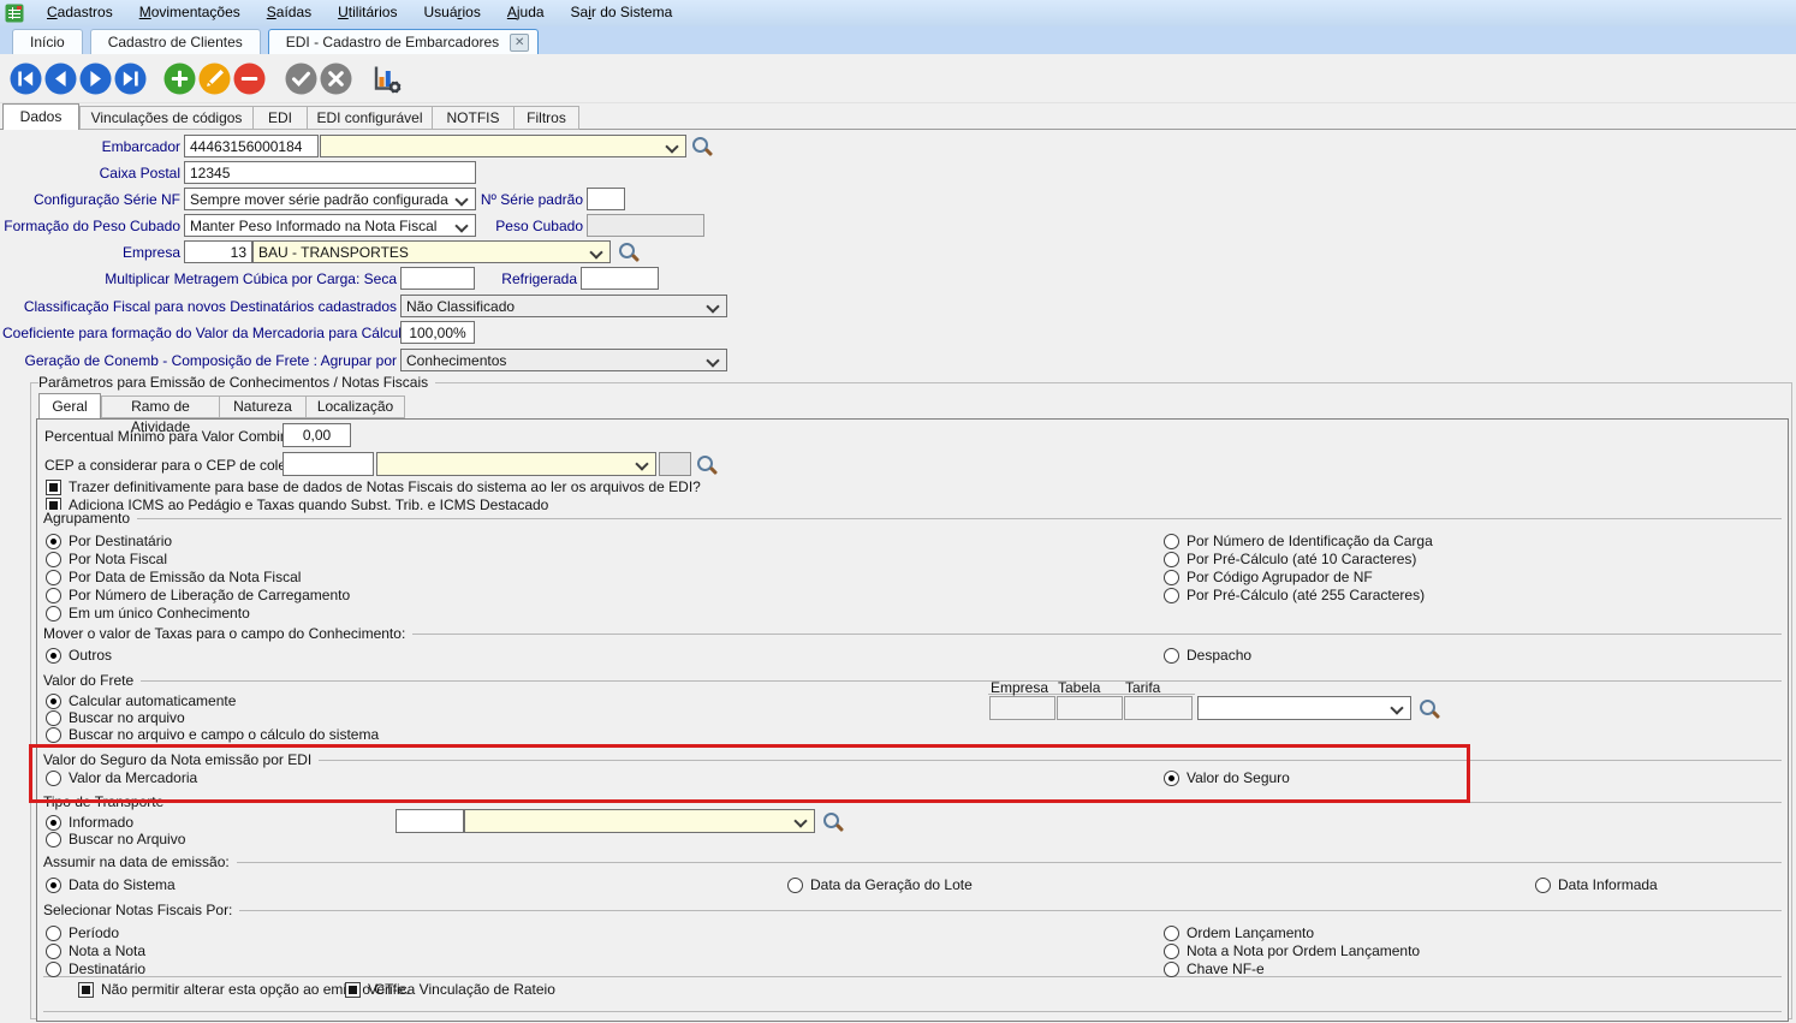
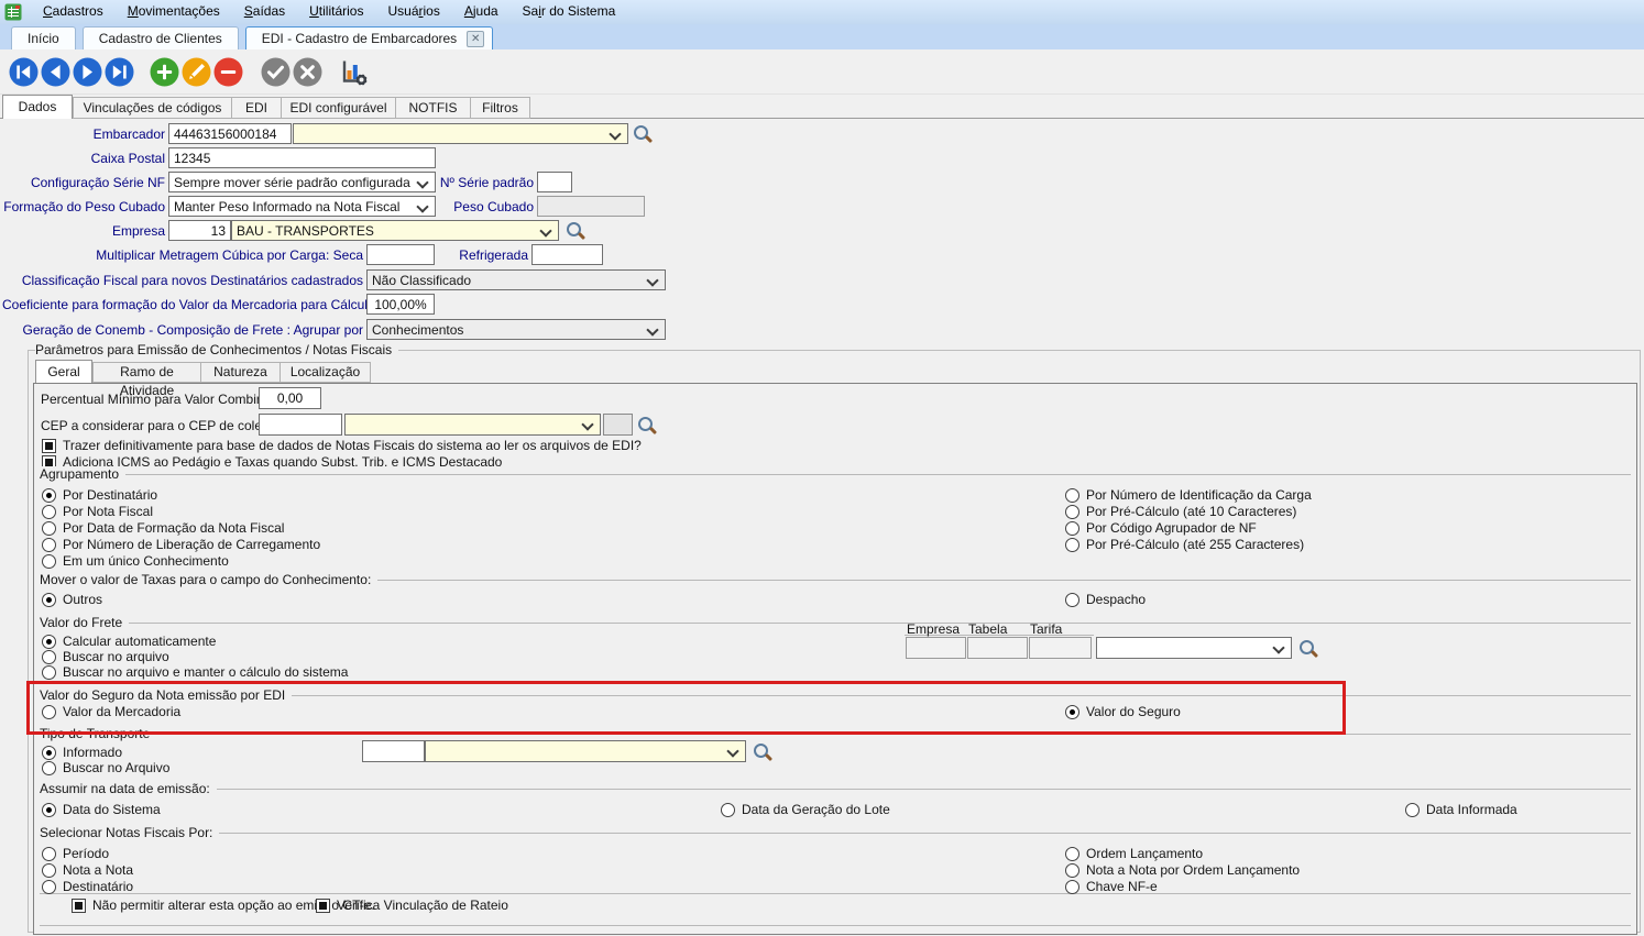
  Cadastros
  Movimentações
  Saídas
  Utilitários
  Usuários
  Ajuda
  Sair do Sistema
  Início
  Cadastro de Clientes
  EDI - Cadastro de Embarcadores
  ✕
  Dados
  Vinculações de códigos
  EDI
  EDI configurável
  NOTFIS
  Filtros
  Embarcador
  44463156000184
  Caixa Postal
  12345
  Configuração Série NF
  Sempre mover série padrão configurada
  Nº Série padrão
  Formação do Peso Cubado
  Manter Peso Informado na Nota Fiscal
  Peso Cubado
  Empresa
  13
  BAU - TRANSPORTES
  Multiplicar Metragem Cúbica por Carga: Seca
  Refrigerada
  Classificação Fiscal para novos Destinatários cadastrados
  Não Classificado
  Coeficiente para formação do Valor da Mercadoria para Cálcu
  100,00%
  Geração de Conemb - Composição de Frete : Agrupar por
  Conhecimentos
  Parâmetros para Emissão de Conhecimentos / Notas Fiscais
  Geral
  Ramo de Atividade
  Natureza
  Localização
  Percentual Mínimo para Valor Combi
  0,00
  CEP a considerar para o CEP de col
  Trazer definitivamente para base de dados de Notas Fiscais do sistema ao ler os arquivos de EDI?
  Adiciona ICMS ao Pedágio e Taxas quando Subst. Trib. e ICMS Destacado
  Agrupamento
  Por Destinatário
  Por Nota Fiscal
- Por Data de Emissão da Nota Fiscal
+ Por Data de Formação da Nota Fiscal
  Por Número de Liberação de Carregamento
  Em um único Conhecimento
  Por Número de Identificação da Carga
  Por Pré-Cálculo (até 10 Caracteres)
  Por Código Agrupador de NF
  Por Pré-Cálculo (até 255 Caracteres)
  Mover o valor de Taxas para o campo do Conhecimento:
  Outros
  Despacho
  Valor do Frete
  Calcular automaticamente
  Buscar no arquivo
- Buscar no arquivo e campo o cálculo do sistema
+ Buscar no arquivo e manter o cálculo do sistema
  Empresa
  Tabela
  Tarifa
  Valor do Seguro da Nota emissão por EDI
  Valor da Mercadoria
  Valor do Seguro
  Tipo de Transporte
  Informado
  Buscar no Arquivo
  Assumir na data de emissão:
  Data do Sistema
  Data da Geração do Lote
  Data Informada
  Selecionar Notas Fiscais Por:
  Período
  Nota a Nota
  Destinatário
  Ordem Lançamento
  Nota a Nota por Ordem Lançamento
  Chave NF-e
  Não permitir alterar esta opção ao em o CT-e.
  Verifica Vinculação de Rateio
